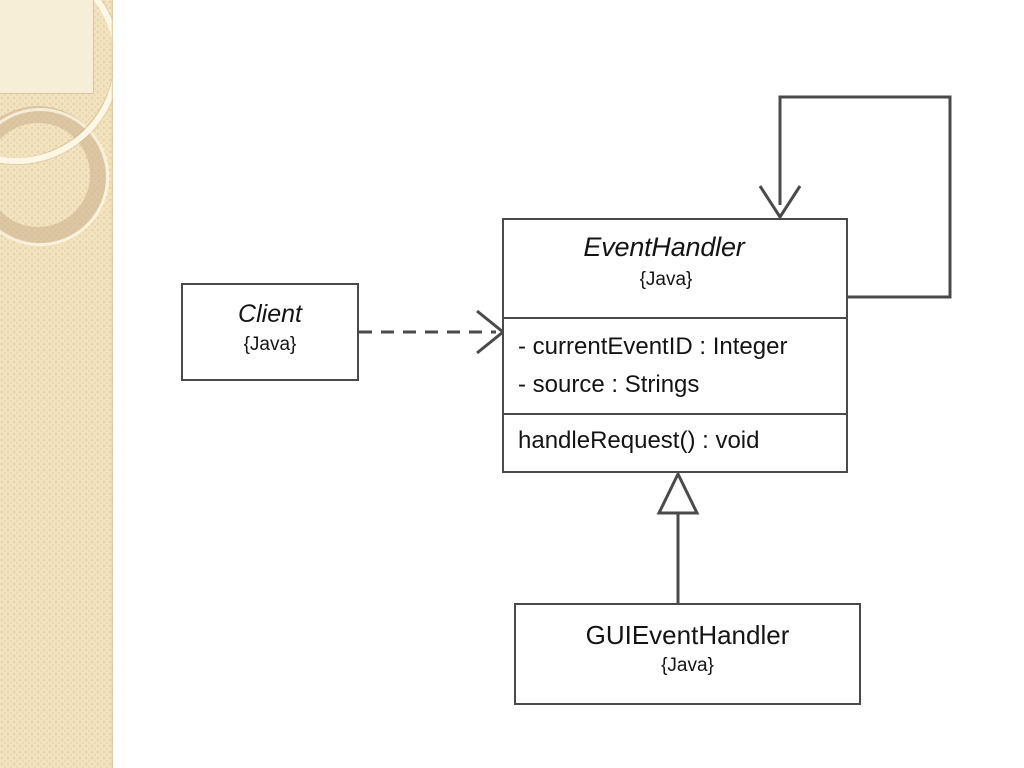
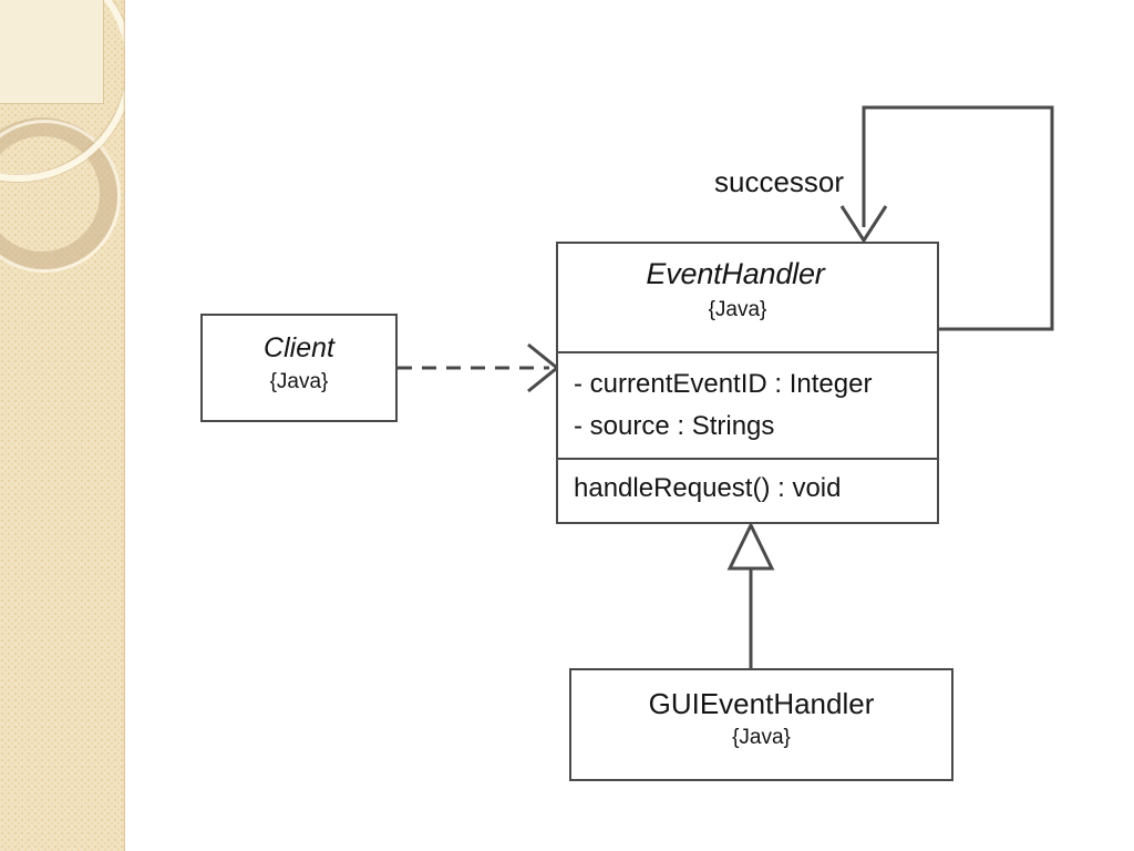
+ successor
  Client
  {Java}
  EventHandler
  {Java}
  - currentEventID : Integer
  - source : Strings
  handleRequest() : void
  GUIEventHandler
  {Java}
